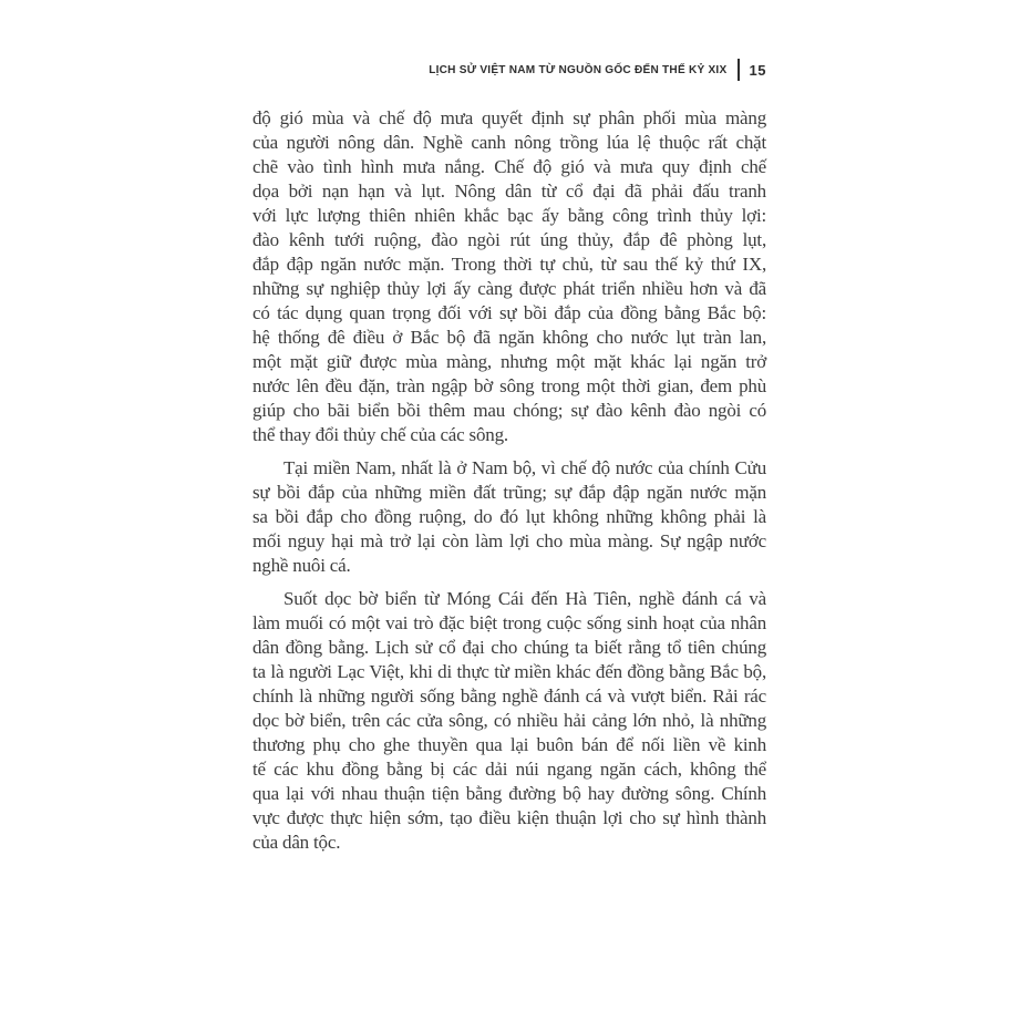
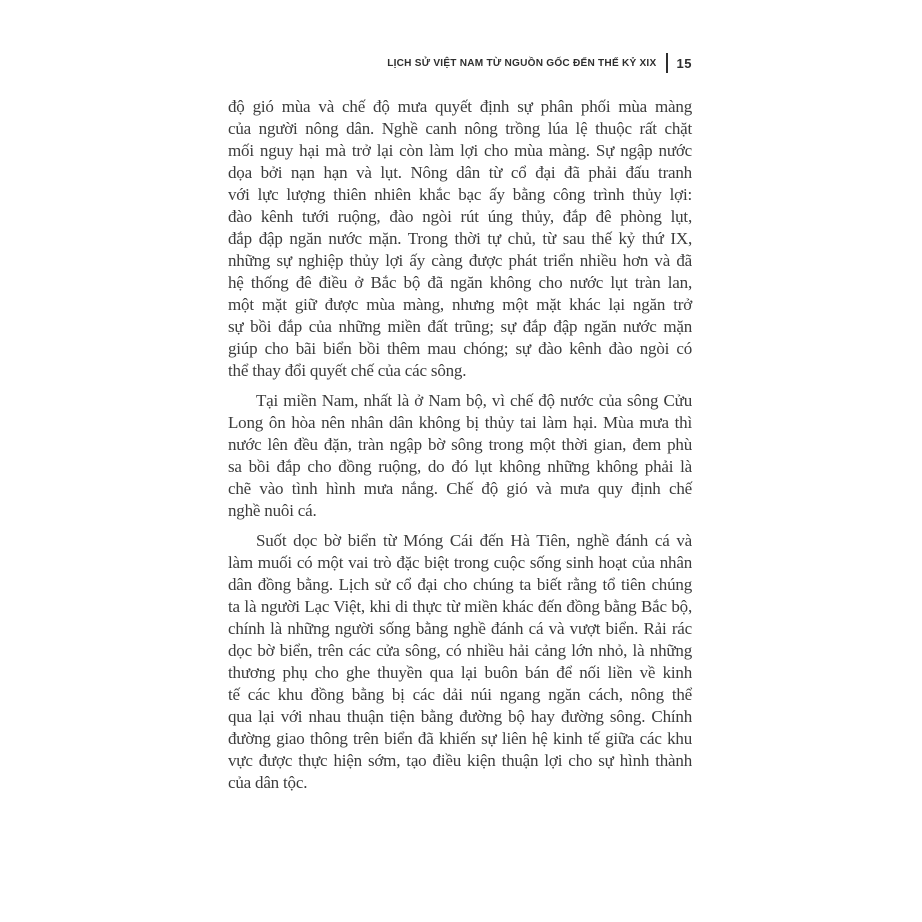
  LỊCH SỬ VIỆT NAM TỪ NGUỒN GỐC ĐẾN THẾ KỶ XIX
  15
  độ gió mùa và chế độ mưa quyết định sự phân phối mùa màng
  của người nông dân. Nghề canh nông trồng lúa lệ thuộc rất chặt
- chẽ vào tình hình mưa nắng. Chế độ gió và mưa quy định chế
+ mối nguy hại mà trở lại còn làm lợi cho mùa màng. Sự ngập nước
  dọa bởi nạn hạn và lụt. Nông dân từ cổ đại đã phải đấu tranh
  với lực lượng thiên nhiên khắc bạc ấy bằng công trình thủy lợi:
  đào kênh tưới ruộng, đào ngòi rút úng thủy, đắp đê phòng lụt,
  đắp đập ngăn nước mặn. Trong thời tự chủ, từ sau thế kỷ thứ IX,
  những sự nghiệp thủy lợi ấy càng được phát triển nhiều hơn và đã
- có tác dụng quan trọng đối với sự bồi đắp của đồng bằng Bắc bộ:
  hệ thống đê điều ở Bắc bộ đã ngăn không cho nước lụt tràn lan,
  một mặt giữ được mùa màng, nhưng một mặt khác lại ngăn trở
- nước lên đều đặn, tràn ngập bờ sông trong một thời gian, đem phù
+ sự bồi đắp của những miền đất trũng; sự đắp đập ngăn nước mặn
  giúp cho bãi biển bồi thêm mau chóng; sự đào kênh đào ngòi có
- thể thay đổi thủy chế của các sông.
+ thể thay đổi quyết chế của các sông.
- Tại miền Nam, nhất là ở Nam bộ, vì chế độ nước của chính Cửu
+ Tại miền Nam, nhất là ở Nam bộ, vì chế độ nước của sông Cửu
+ Long ôn hòa nên nhân dân không bị thủy tai làm hại. Mùa mưa thì
- sự bồi đắp của những miền đất trũng; sự đắp đập ngăn nước mặn
+ nước lên đều đặn, tràn ngập bờ sông trong một thời gian, đem phù
  sa bồi đắp cho đồng ruộng, do đó lụt không những không phải là
- mối nguy hại mà trở lại còn làm lợi cho mùa màng. Sự ngập nước
+ chẽ vào tình hình mưa nắng. Chế độ gió và mưa quy định chế
  nghề nuôi cá.
  Suốt dọc bờ biển từ Móng Cái đến Hà Tiên, nghề đánh cá và
  làm muối có một vai trò đặc biệt trong cuộc sống sinh hoạt của nhân
  dân đồng bằng. Lịch sử cổ đại cho chúng ta biết rằng tổ tiên chúng
  ta là người Lạc Việt, khi di thực từ miền khác đến đồng bằng Bắc bộ,
  chính là những người sống bằng nghề đánh cá và vượt biển. Rải rác
  dọc bờ biển, trên các cửa sông, có nhiều hải cảng lớn nhỏ, là những
  thương phụ cho ghe thuyền qua lại buôn bán để nối liền về kinh
- tế các khu đồng bằng bị các dải núi ngang ngăn cách, không thể
+ tế các khu đồng bằng bị các dải núi ngang ngăn cách, nông thể
  qua lại với nhau thuận tiện bằng đường bộ hay đường sông. Chính
+ đường giao thông trên biển đã khiến sự liên hệ kinh tế giữa các khu
  vực được thực hiện sớm, tạo điều kiện thuận lợi cho sự hình thành
  của dân tộc.
